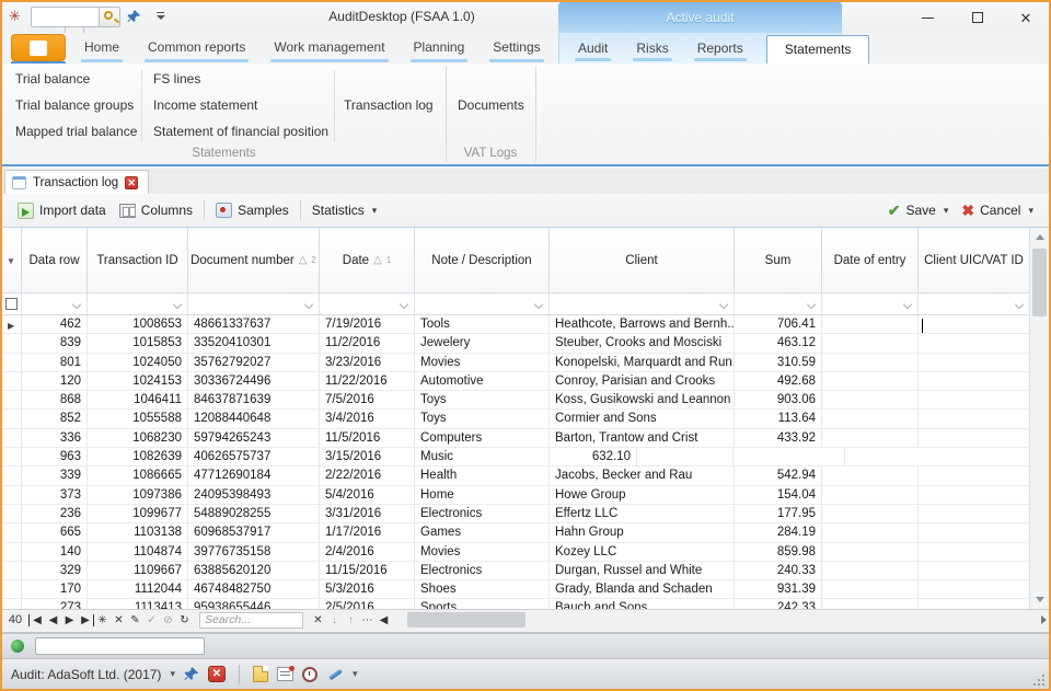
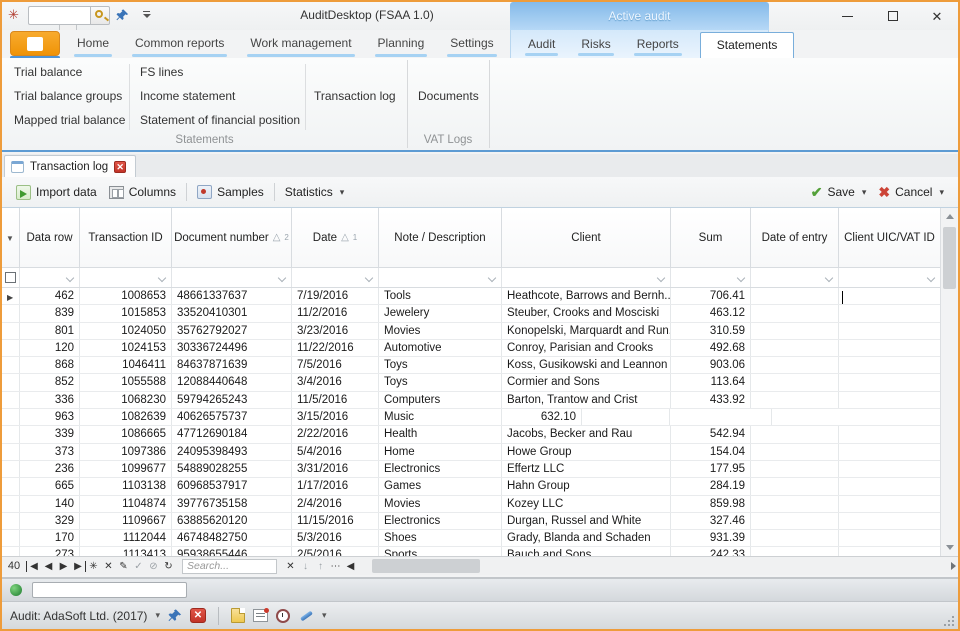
  ✳
  AuditDesktop (FSAA 1.0)
  Active audit
  ✕
  Audit
  Risks
  Reports
  Statements
  Home
  Common reports
  Work management
  Planning
  Settings
  Trial balance
  Trial balance groups
  Mapped trial balance
  FS lines
  Income statement
  Statement of financial position
  Transaction log
  Documents
  Statements
  VAT Logs
  Transaction log
  ✕
  Import data
  Columns
  Samples
  Statistics
  ▾
  ✔
  Save
  ▾
  ✖
  Cancel
  ▾
  Data row
  Transaction ID
  Document number
  △
  2
  Date
  △
  1
  Note / Description
  Client
  Sum
  Date of entry
  Client UIC/VAT ID
  462
  1008653
  48661337637
  7/19/2016
  Tools
  Heathcote, Barrows and Bernh..
  706.41
  839
  1015853
  33520410301
  11/2/2016
  Jewelery
  Steuber, Crooks and Mosciski
  463.12
  801
  1024050
  35762792027
  3/23/2016
  Movies
  Konopelski, Marquardt and Run.
  310.59
  120
  1024153
  30336724496
  11/22/2016
  Automotive
  Conroy, Parisian and Crooks
  492.68
  868
  1046411
  84637871639
  7/5/2016
  Toys
  Koss, Gusikowski and Leannon
  903.06
  852
  1055588
  12088440648
  3/4/2016
  Toys
  Cormier and Sons
  113.64
  336
  1068230
  59794265243
  11/5/2016
  Computers
  Barton, Trantow and Crist
  433.92
  963
  1082639
  40626575737
  3/15/2016
  Music
  632.10
  339
  1086665
  47712690184
  2/22/2016
  Health
  Jacobs, Becker and Rau
  542.94
  373
  1097386
  24095398493
  5/4/2016
  Home
  Howe Group
  154.04
  236
  1099677
  54889028255
  3/31/2016
  Electronics
  Effertz LLC
  177.95
  665
  1103138
  60968537917
  1/17/2016
  Games
  Hahn Group
  284.19
  140
  1104874
  39776735158
  2/4/2016
  Movies
  Kozey LLC
  859.98
  329
  1109667
  63885620120
  11/15/2016
  Electronics
  Durgan, Russel and White
- 240.33
+ 327.46
  170
  1112044
  46748482750
  5/3/2016
  Shoes
  Grady, Blanda and Schaden
  931.39
  ▼
  ▶
  40
  ◀
  ◀
  ▶
  ▶
  ✳
  ✕
  ✎
  ✓
  ⊘
  ↻
  Search...
  ✕
  ↓
  ↑
  ⋯
  ◀
  Audit: AdaSoft Ltd. (2017)
  ▾
  ✕
  ▾
